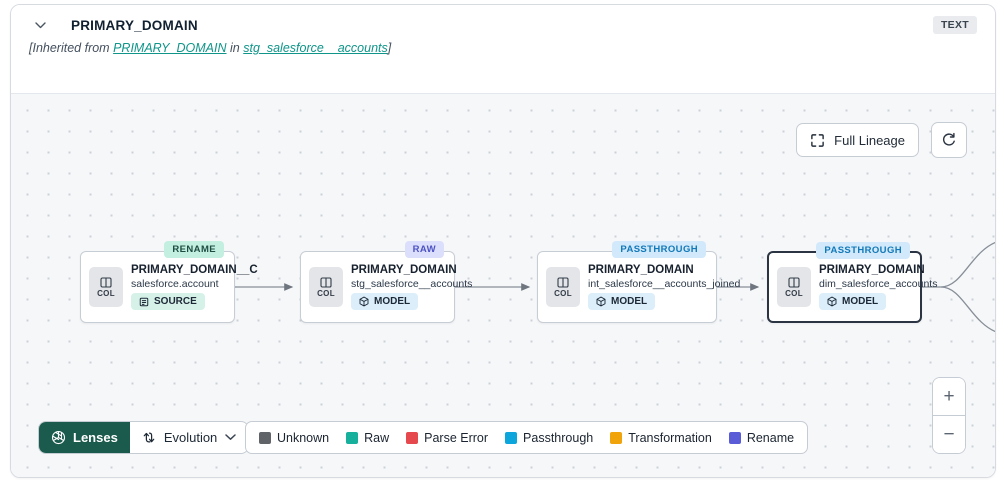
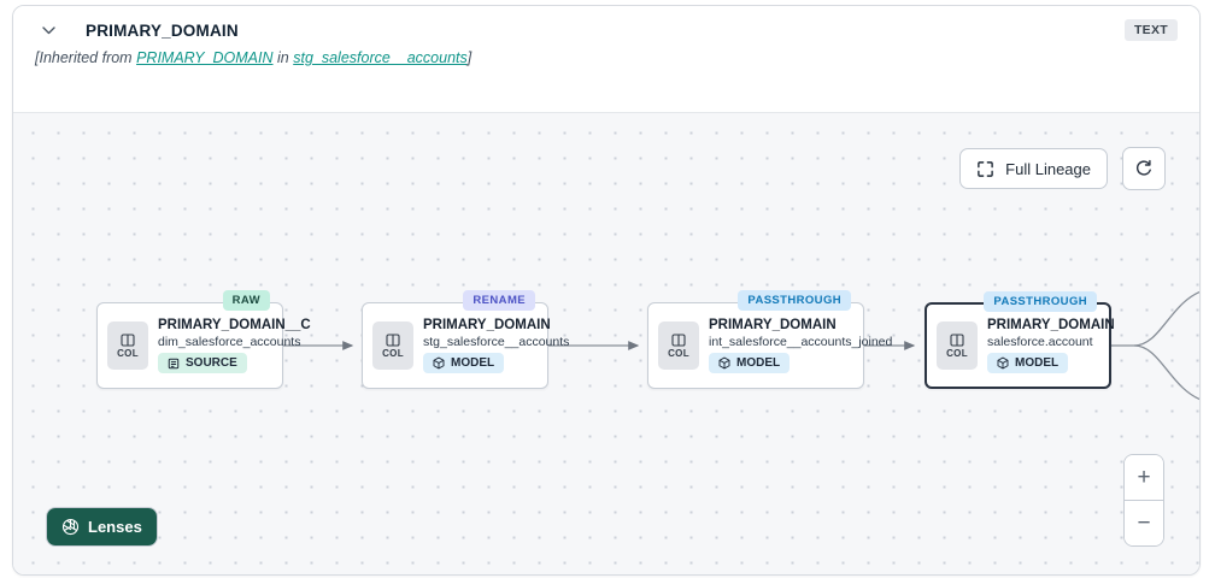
  PRIMARY_DOMAIN
  TEXT
  [Inherited from PRIMARY_DOMAIN in stg_salesforce__accounts]
  Full Lineage
- RENAME
+ RAW
  COL
  PRIMARY_DOMAIN__C
- salesforce.account
+ dim_salesforce_accounts
  SOURCE
- RAW
+ RENAME
  COL
  PRIMARY_DOMAIN
  stg_salesforce__accounts
  MODEL
  PASSTHROUGH
  COL
  PRIMARY_DOMAIN
  int_salesforce__accounts_joined
  MODEL
  PASSTHROUGH
  COL
  PRIMARY_DOMAIN
- dim_salesforce_accounts
+ salesforce.account
  MODEL
  Lenses
- Evolution
- Unknown
- Raw
- Parse Error
- Passthrough
- Transformation
- Rename
  +
  −
